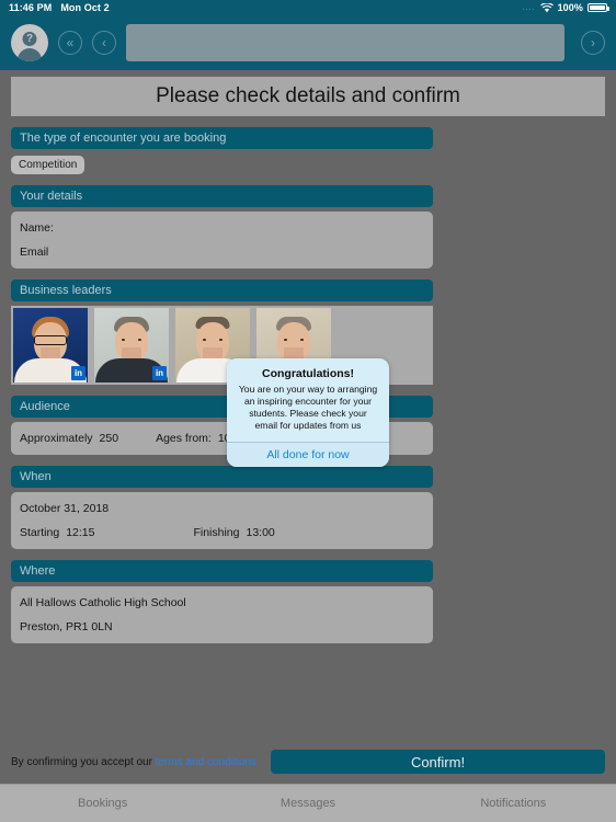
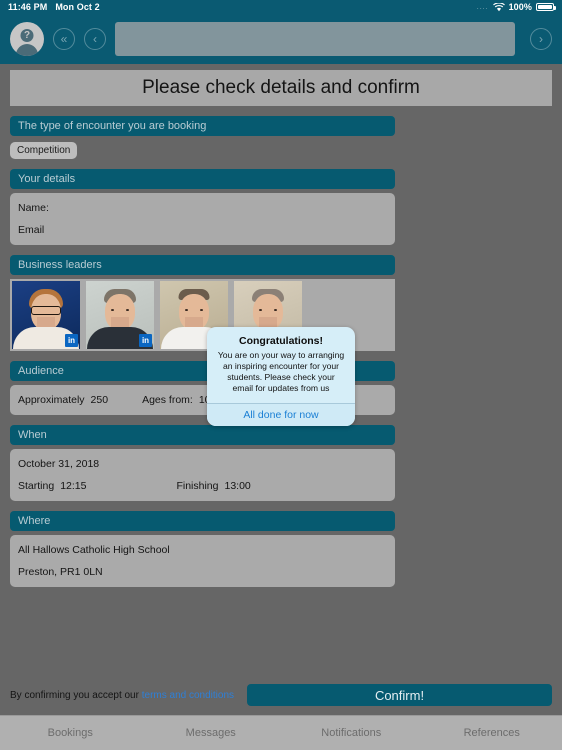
  11:46 PM
  Mon Oct 2
  100%
  ?
  «
  ‹
  ›
  Please check details and confirm
  The type of encounter you are booking
  Competition
  Your details
  Name:
  Email
  Business leaders
  in
  in
  Audience
  Approximately
  250
  Ages from:
  When
  October 31, 2018
  Starting
  12:15
  Finishing
  13:00
  Where
  All Hallows Catholic High School
  Preston, PR1 0LN
  By confirming you accept our terms and conditions
  Confirm!
  Bookings
  Messages
  Notifications
+ References
  Congratulations!
  You are on your way to arranging an inspiring encounter for your students. Please check your email for updates from us
  All done for now
